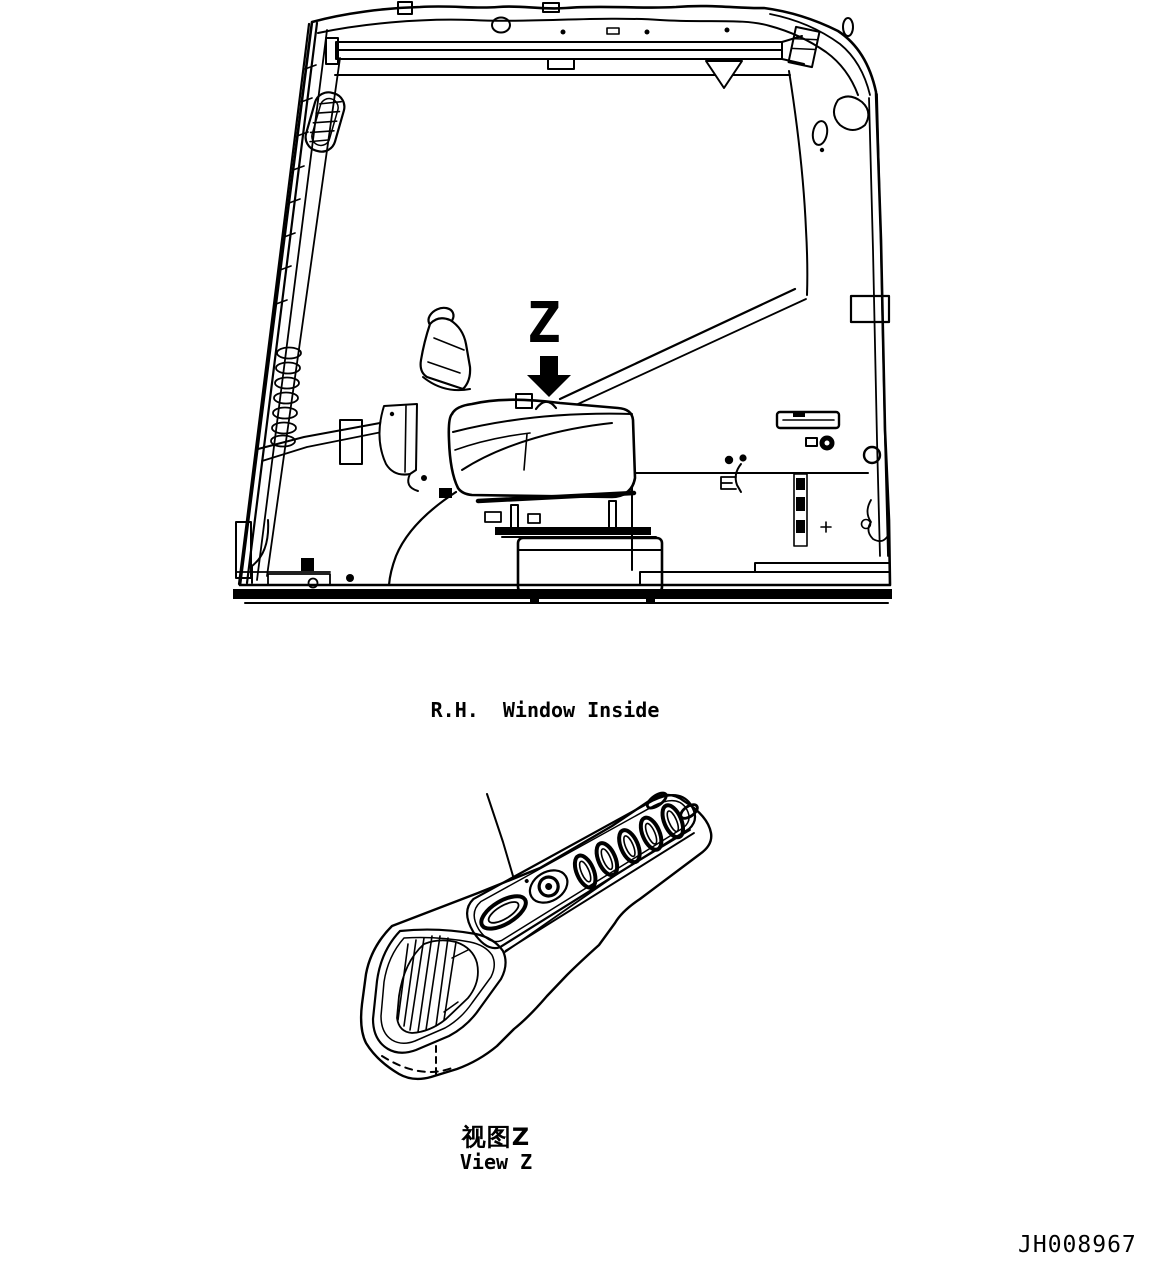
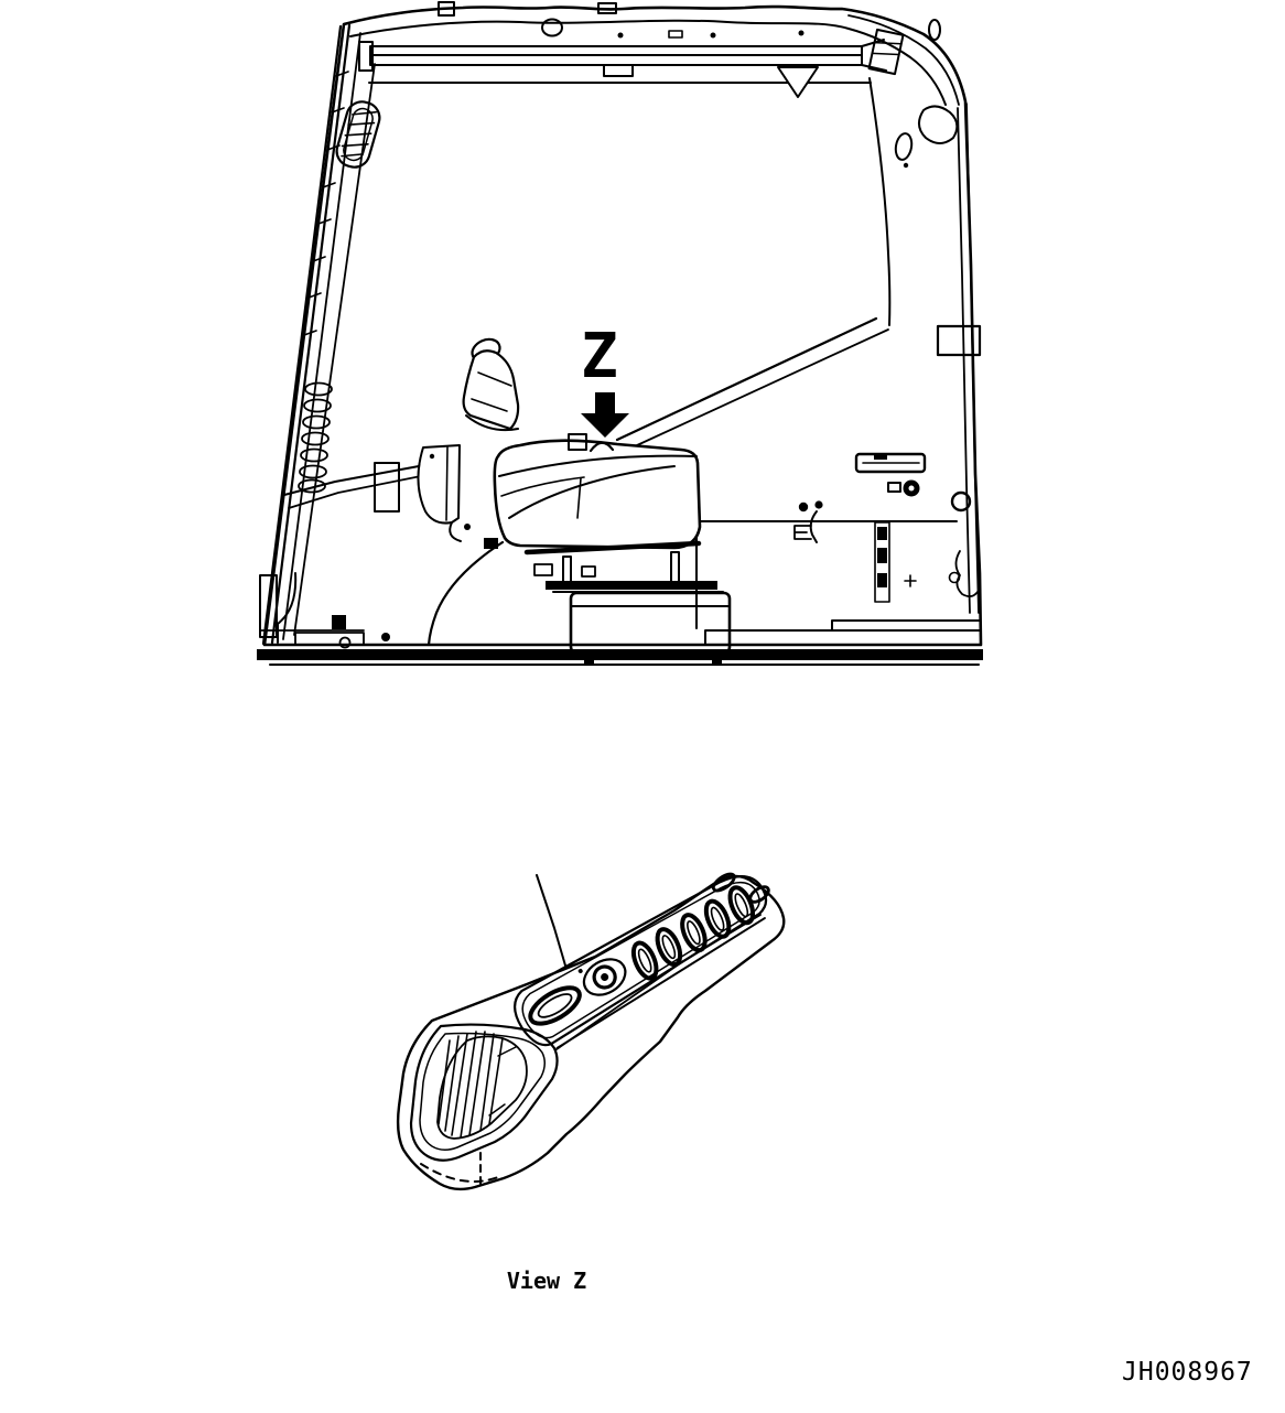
  Z
- R.H. Window Inside
- 视图Z
  View Z
  JH008967
